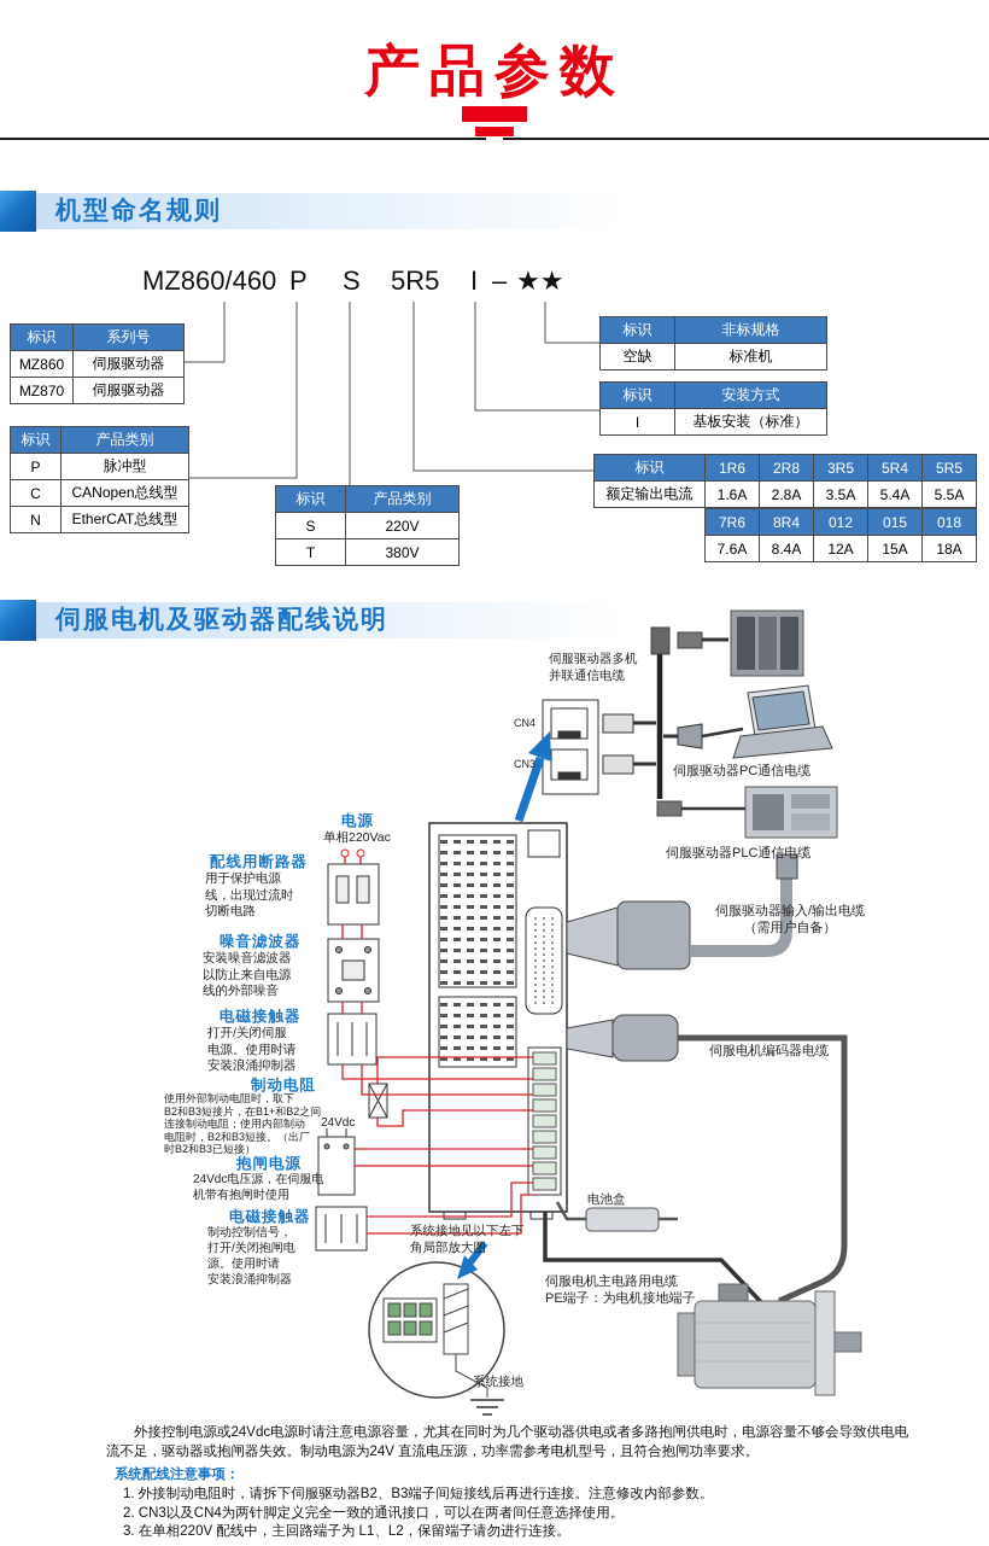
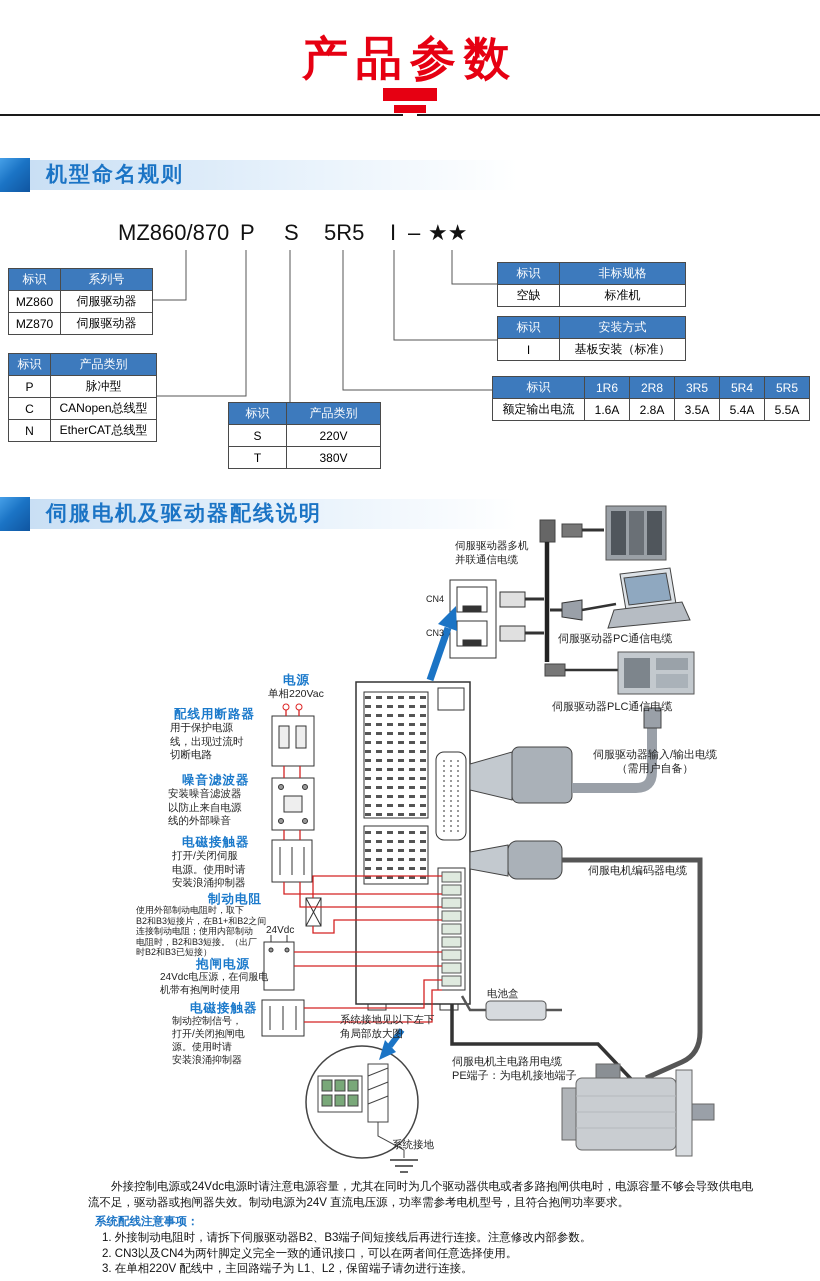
  产品参数
  机型命名规则
- MZ860/460
+ MZ860/870
  P
  S
  5R5
  I
  –
  ★★
  标识	系列号
  MZ860	伺服驱动器
  MZ870	伺服驱动器
  标识	产品类别
  P	脉冲型
  C	CANopen总线型
  N	EtherCAT总线型
  标识	产品类别
  S	220V
  T	380V
  标识	非标规格
  空缺	标准机
  标识	安装方式
  I	基板安装（标准）
  标识	1R6	2R8	3R5	5R4	5R5
  额定输出电流	1.6A	2.8A	3.5A	5.4A	5.5A
- 7R6	8R4	012	015	018
- 7.6A	8.4A	12A	15A	18A
  伺服电机及驱动器配线说明
  伺服驱动器多机
  并联通信电缆
  CN4
  CN3
  伺服驱动器PC通信电缆
  伺服驱动器PLC通信电缆
  电源
  单相220Vac
  配线用断路器
  用于保护电源
  线，出现过流时
  切断电路
  噪音滤波器
  安装噪音滤波器
  以防止来自电源
  线的外部噪音
  电磁接触器
  打开/关闭伺服
  电源。使用时请
  安装浪涌抑制器
  制动电阻
  使用外部制动电阻时，取下
  B2和B3短接片，在B1+和B2之间
  连接制动电阻；使用内部制动
  电阻时，B2和B3短接。（出厂
  时B2和B3已短接）
  24Vdc
  抱闸电源
  24Vdc电压源，在伺服电
  机带有抱闸时使用
  电磁接触器
  制动控制信号，
  打开/关闭抱闸电
  源。使用时请
  安装浪涌抑制器
  系统接地见以下左下
  角局部放大图
  电池盒
  伺服驱动器输入/输出电缆
  （需用户自备）
  伺服电机编码器电缆
  伺服电机主电路用电缆
  PE端子：为电机接地端子
  系统接地
  外接控制电源或24Vdc电源时请注意电源容量，尤其在同时为几个驱动器供电或者多路抱闸供电时，电源容量不够会导致供电电流不足，驱动器或抱闸器失效。制动电源为24V 直流电压源，功率需参考电机型号，且符合抱闸功率要求。
  系统配线注意事项：
  1. 外接制动电阻时，请拆下伺服驱动器B2、B3端子间短接线后再进行连接。注意修改内部参数。
  2. CN3以及CN4为两针脚定义完全一致的通讯接口，可以在两者间任意选择使用。
  3. 在单相220V 配线中，主回路端子为 L1、L2，保留端子请勿进行连接。
